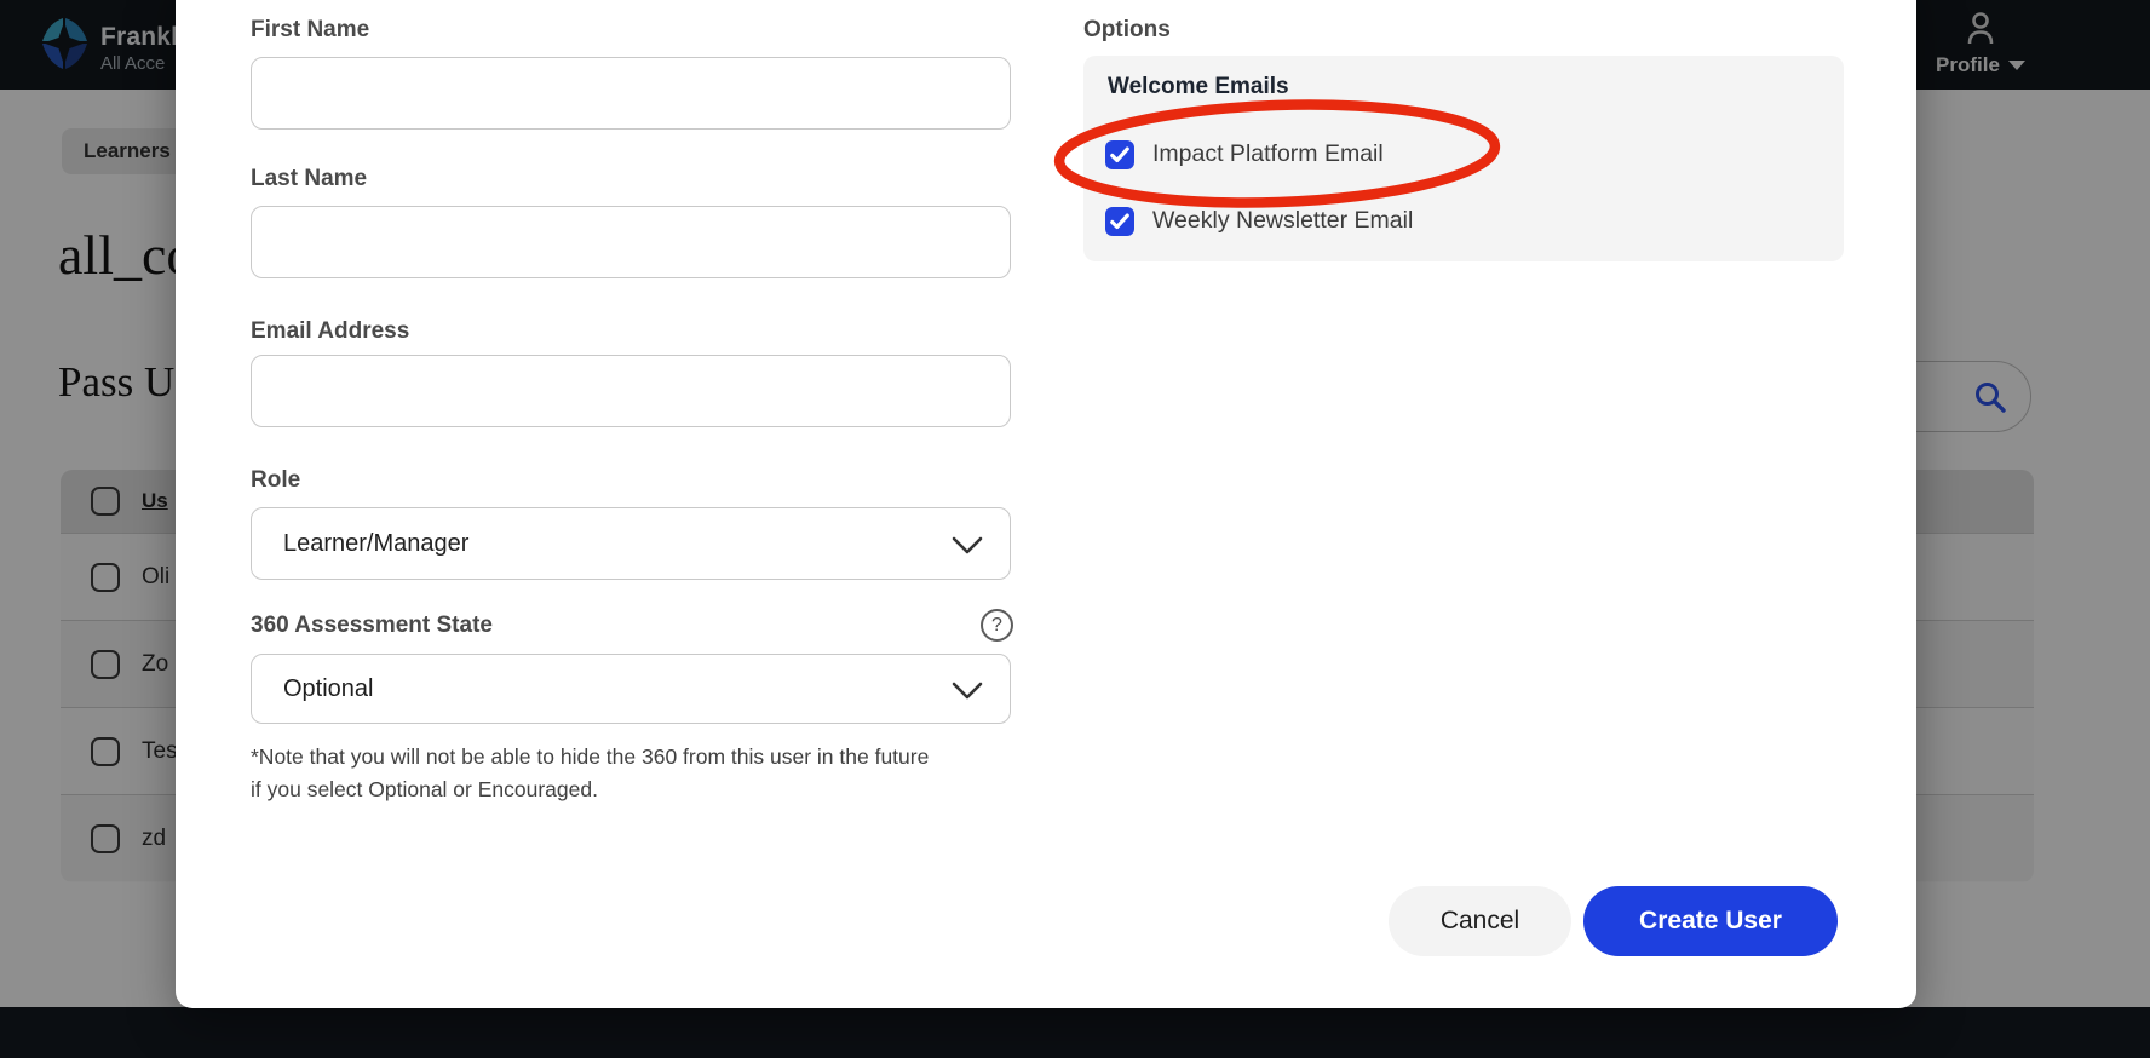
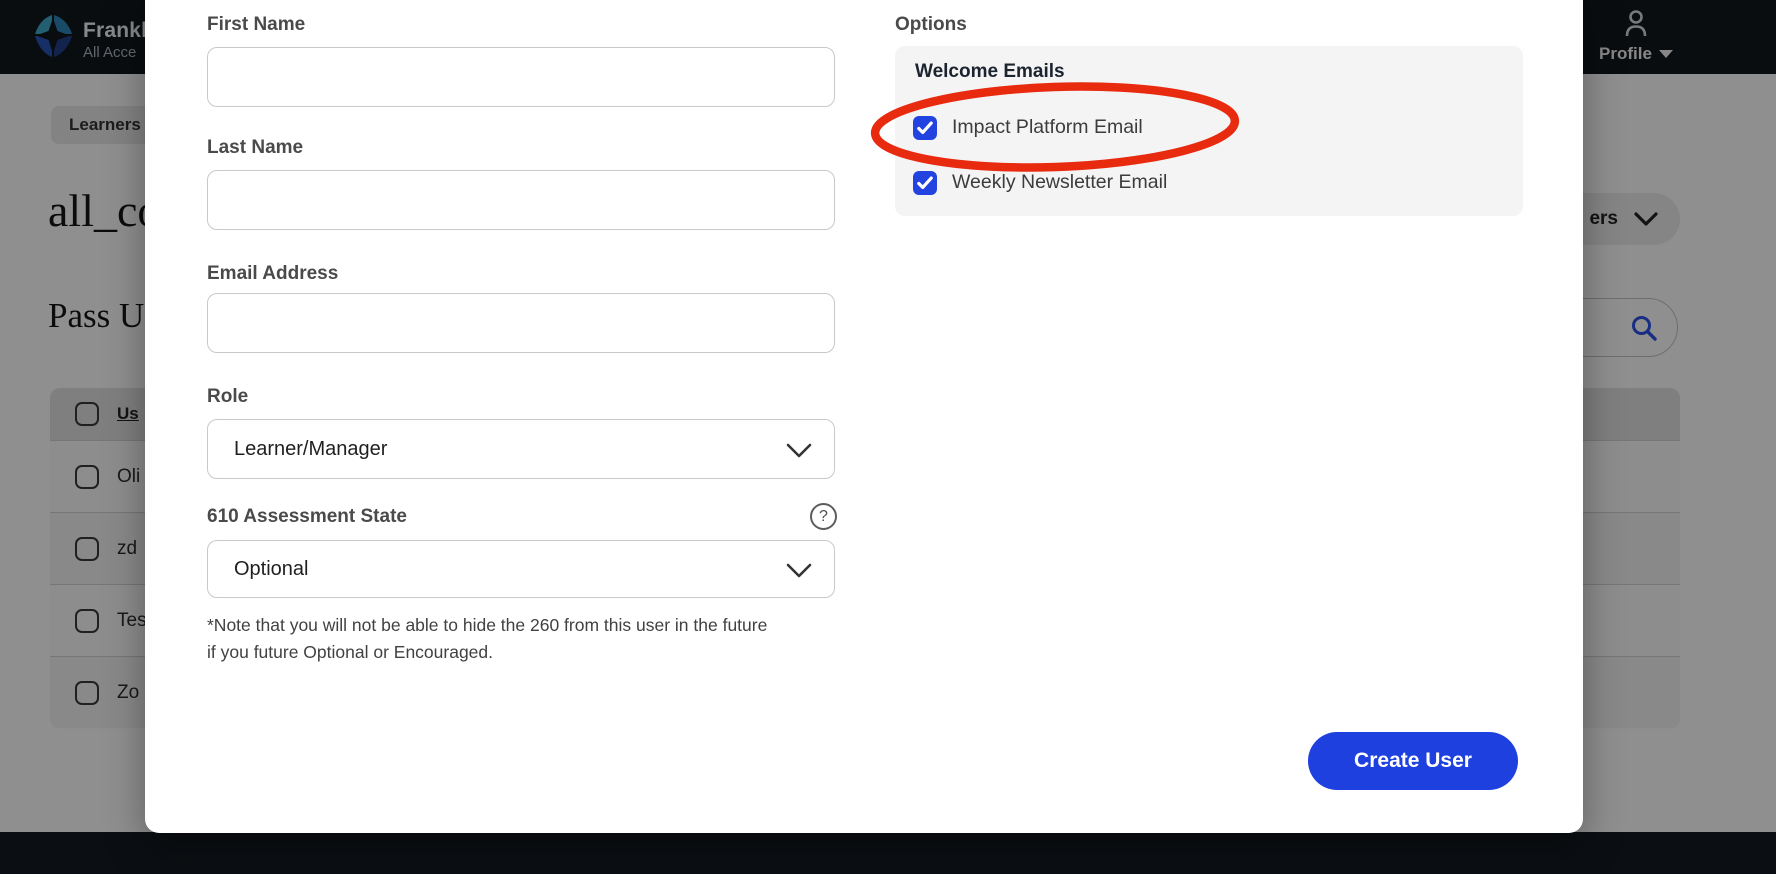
  Frank
  All Acce
  Profile
  Learners
  all_c
+ ers
  Pass U
  Us
  Oli
- Zo
+ zd
  Tes
- zd
+ Zo
  First Name
  Last Name
  Email Address
  Role
  Learner/Manager
- 360 Assessment State
+ 610 Assessment State
  ?
  Optional
- *Note that you will not be able to hide the 360 from this user in the future
+ *Note that you will not be able to hide the 260 from this user in the future
- if you select Optional or Encouraged.
+ if you future Optional or Encouraged.
  Options
  Welcome Emails
  Impact Platform Email
  Weekly Newsletter Email
- Cancel
  Create User
